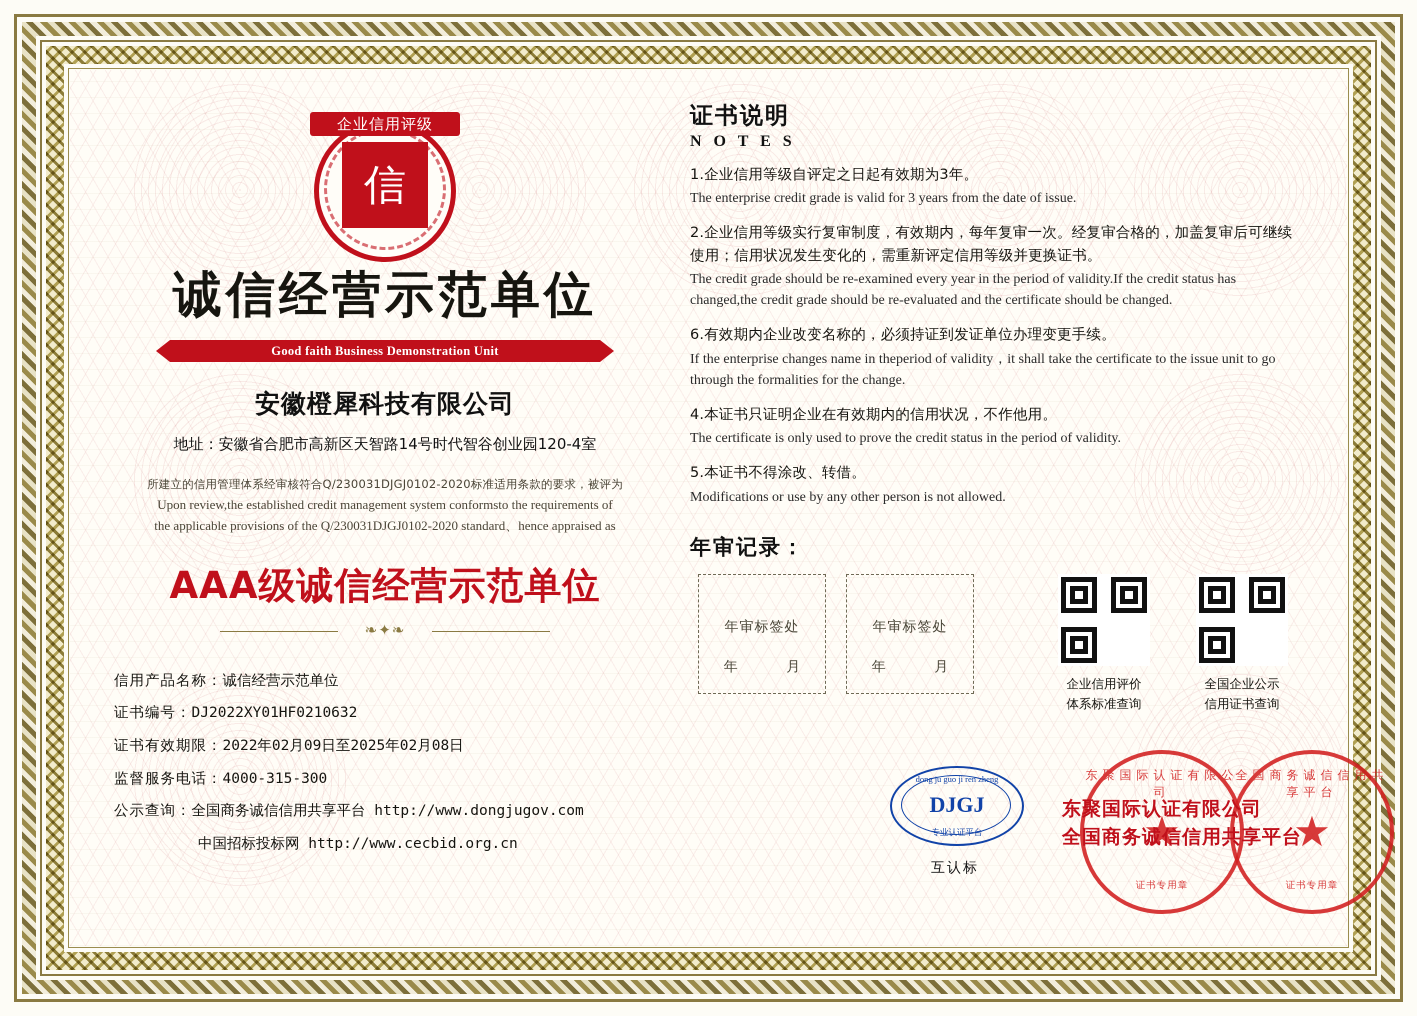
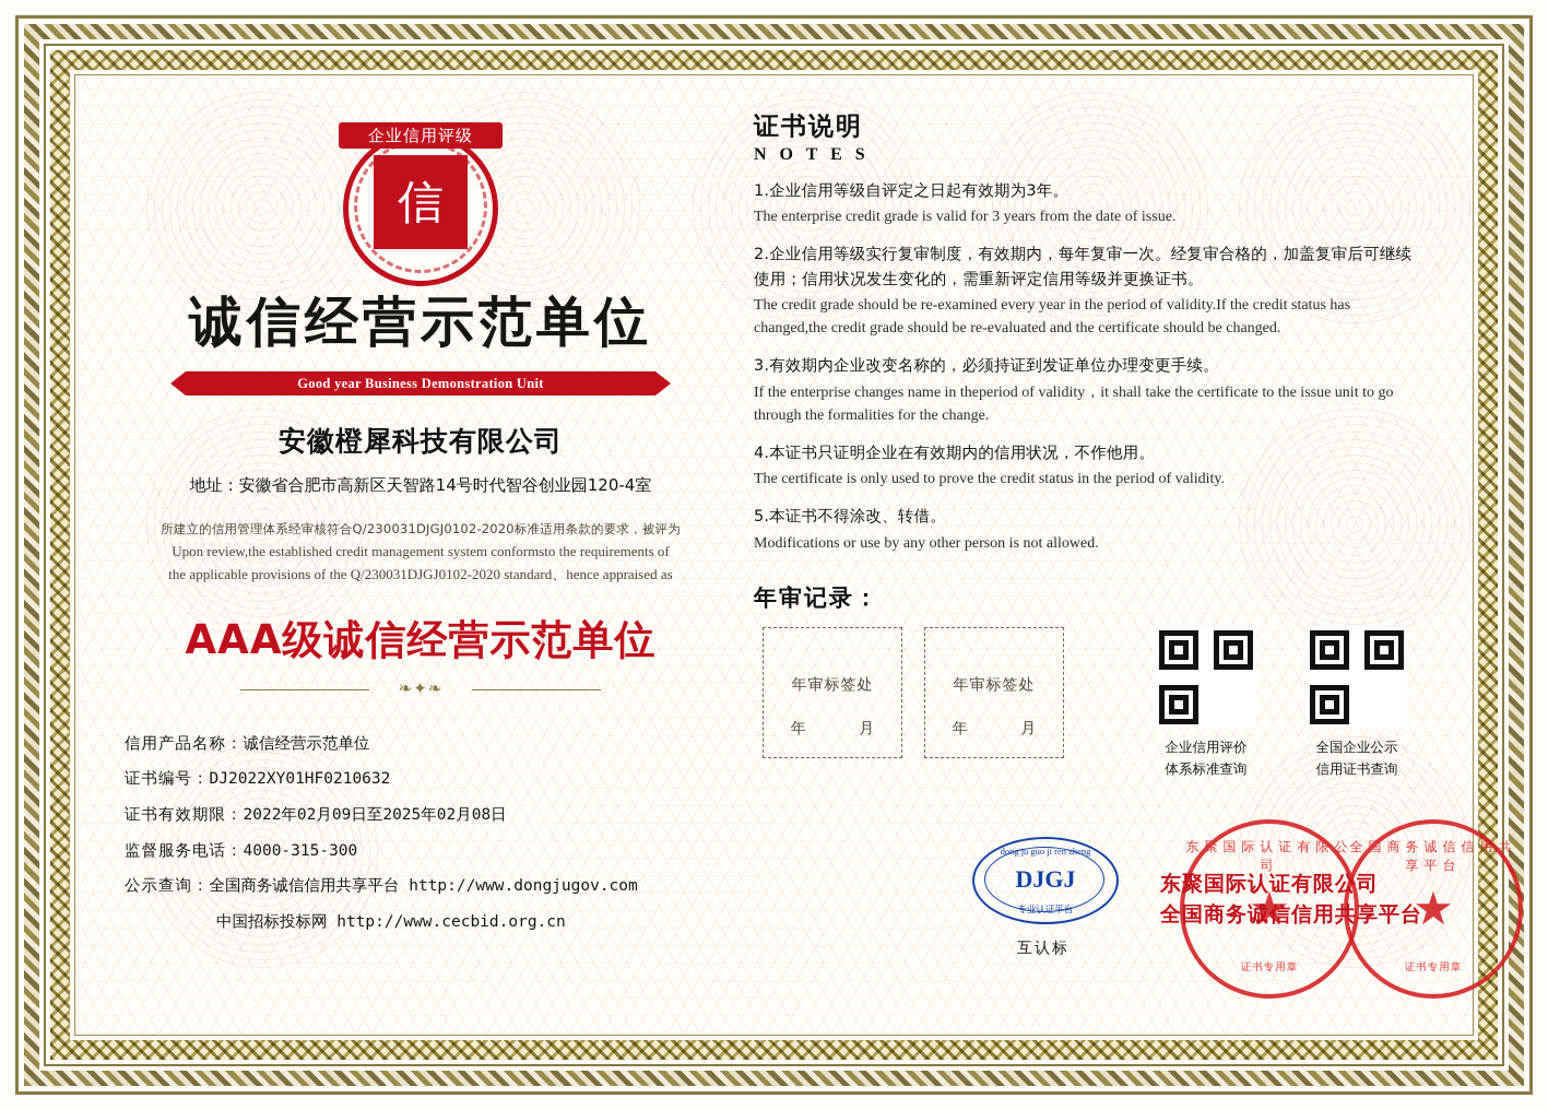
  企业信用评级
  信
  诚信经营示范单位
- Good faith Business Demonstration Unit
+ Good year Business Demonstration Unit
  安徽橙犀科技有限公司
  地址：安徽省合肥市高新区天智路14号时代智谷创业园120-4室
  所建立的信用管理体系经审核符合Q/230031DJGJ0102-2020标准适用条款的要求，被评为
  Upon review,the established credit management system conformsto the requirements of
  the applicable provisions of the Q/230031DJGJ0102-2020 standard、hence appraised as
  AAA级诚信经营示范单位
  ❧✦❧
  信用产品名称：诚信经营示范单位
  证书编号：DJ2022XY01HF0210632
  证书有效期限：2022年02月09日至2025年02月08日
  监督服务电话：4000-315-300
  公示查询：全国商务诚信信用共享平台 http://www.dongjugov.com
  中国招标投标网 http://www.cecbid.org.cn
  证书说明
  N O T E S
  1.企业信用等级自评定之日起有效期为3年。
  The enterprise credit grade is valid for 3 years from the date of issue.
  2.企业信用等级实行复审制度，有效期内，每年复审一次。经复审合格的，加盖复审后可继续使用；信用状况发生变化的，需重新评定信用等级并更换证书。
  The credit grade should be re-examined every year in the period of validity.If the credit status has changed,the credit grade should be re-evaluated and the certificate should be changed.
- 6.有效期内企业改变名称的，必须持证到发证单位办理变更手续。
+ 3.有效期内企业改变名称的，必须持证到发证单位办理变更手续。
  If the enterprise changes name in theperiod of validity，it shall take the certificate to the issue unit to go through the formalities for the change.
  4.本证书只证明企业在有效期内的信用状况，不作他用。
  The certificate is only used to prove the credit status in the period of validity.
  5.本证书不得涂改、转借。
  Modifications or use by any other person is not allowed.
  年审记录：
  年审标签处
  年 月
  年审标签处
  年 月
  企业信用评价
  体系标准查询
  全国企业公示
  信用证书查询
  dong ju guo ji ren zheng
  DJGJ
  专业认证平台
  互认标
  东聚国际认证有限公司
  ★
  证书专用章
  全国商务诚信信用共享平台
  ★
  证书专用章
  东聚国际认证有限公司
  全国商务诚信信用共享平台
